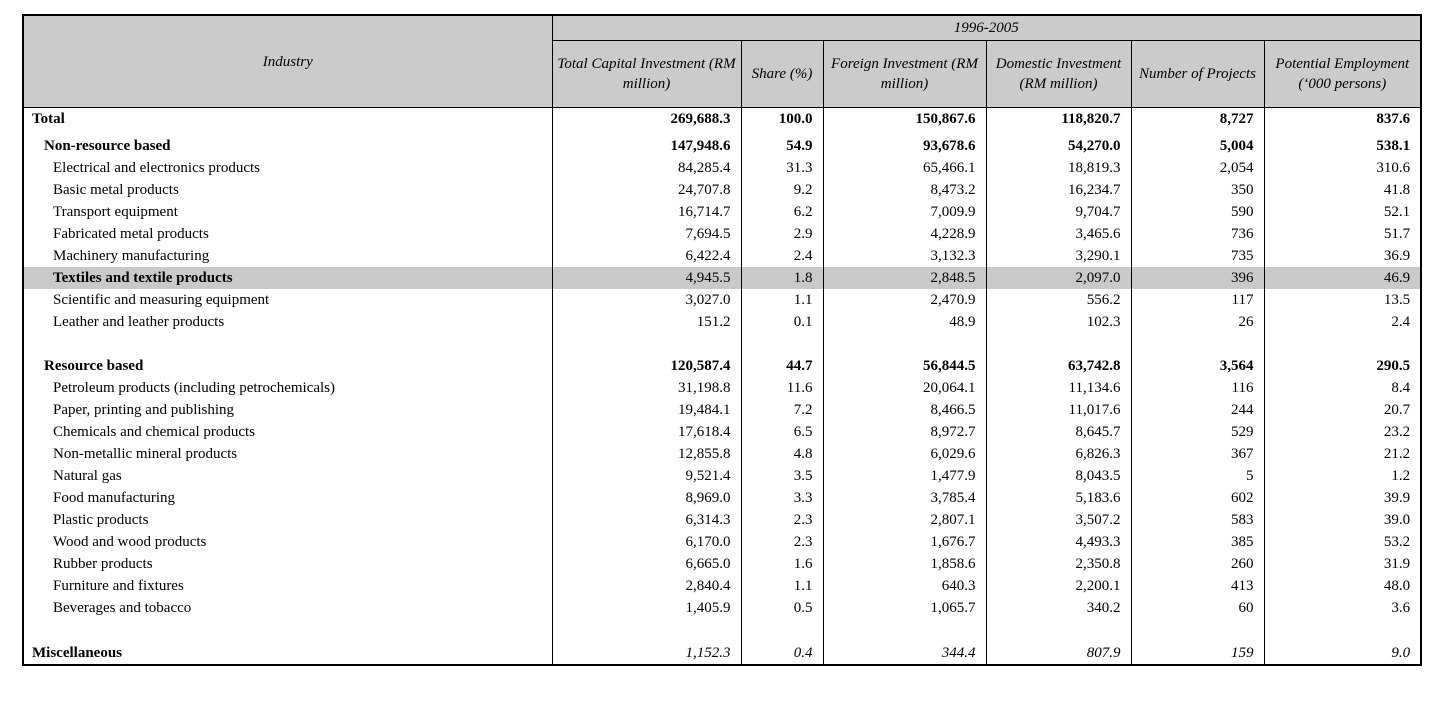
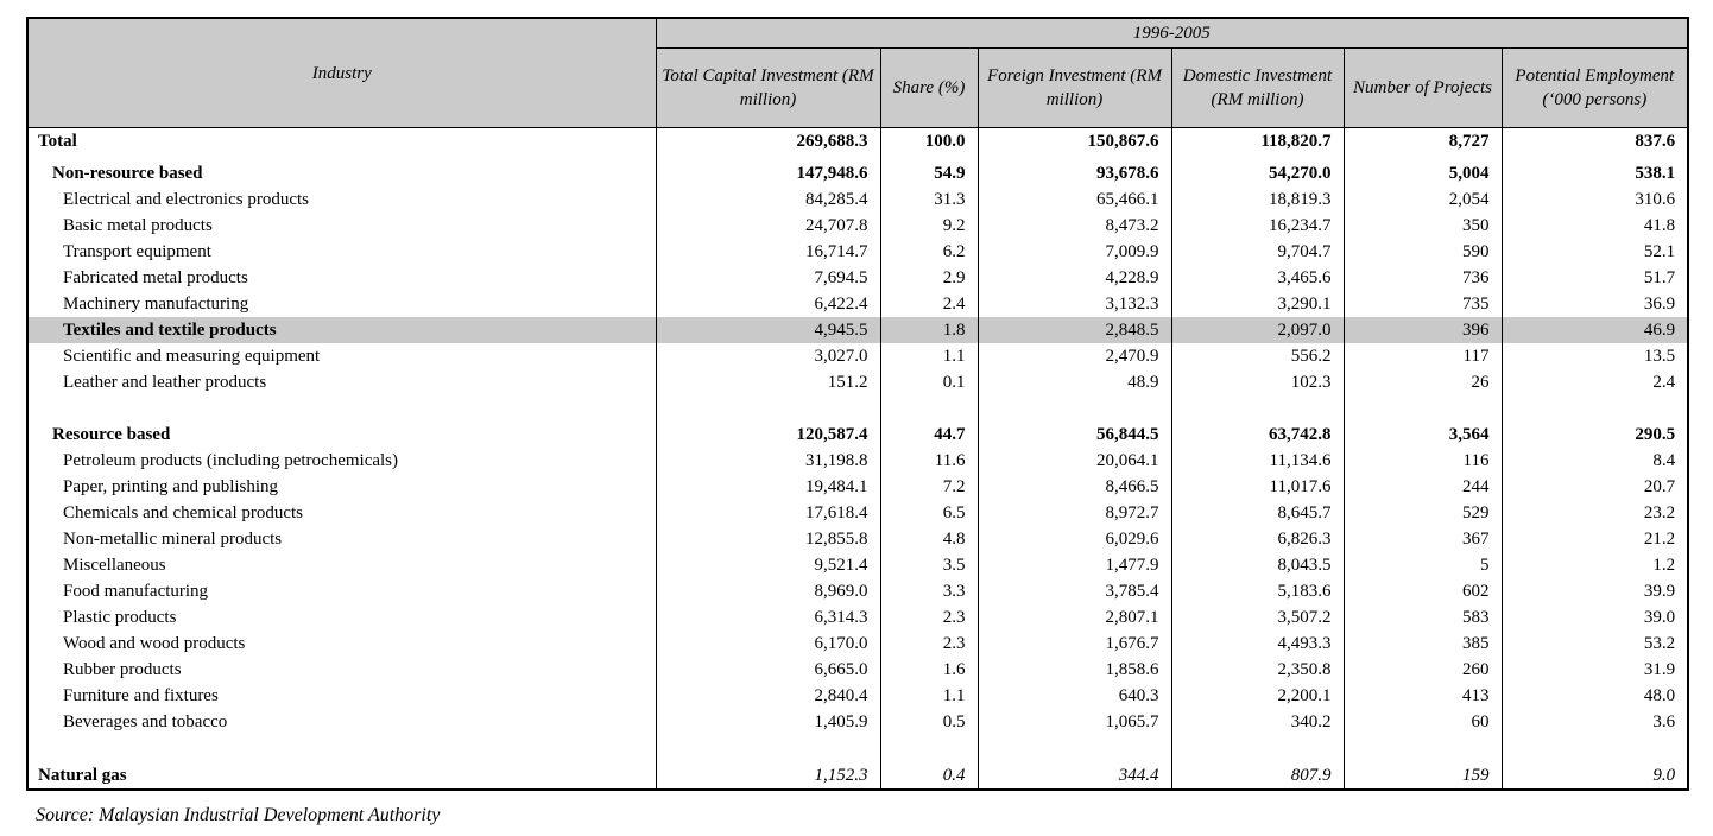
  Industry	1996-2005
  Total Capital Investment (RM million)	Share (%)	Foreign Investment (RM million)	Domestic Investment (RM million)	Number of Projects	Potential Employment (‘000 persons)
  Total	269,688.3	100.0	150,867.6	118,820.7	8,727	837.6
  Non-resource based	147,948.6	54.9	93,678.6	54,270.0	5,004	538.1
  Electrical and electronics products	84,285.4	31.3	65,466.1	18,819.3	2,054	310.6
  Basic metal products	24,707.8	9.2	8,473.2	16,234.7	350	41.8
  Transport equipment	16,714.7	6.2	7,009.9	9,704.7	590	52.1
  Fabricated metal products	7,694.5	2.9	4,228.9	3,465.6	736	51.7
  Machinery manufacturing	6,422.4	2.4	3,132.3	3,290.1	735	36.9
  Textiles and textile products	4,945.5	1.8	2,848.5	2,097.0	396	46.9
  Scientific and measuring equipment	3,027.0	1.1	2,470.9	556.2	117	13.5
  Leather and leather products	151.2	0.1	48.9	102.3	26	2.4
  Resource based	120,587.4	44.7	56,844.5	63,742.8	3,564	290.5
  Petroleum products (including petrochemicals)	31,198.8	11.6	20,064.1	11,134.6	116	8.4
  Paper, printing and publishing	19,484.1	7.2	8,466.5	11,017.6	244	20.7
  Chemicals and chemical products	17,618.4	6.5	8,972.7	8,645.7	529	23.2
  Non-metallic mineral products	12,855.8	4.8	6,029.6	6,826.3	367	21.2
- Natural gas	9,521.4	3.5	1,477.9	8,043.5	5	1.2
+ Miscellaneous	9,521.4	3.5	1,477.9	8,043.5	5	1.2
  Food manufacturing	8,969.0	3.3	3,785.4	5,183.6	602	39.9
  Plastic products	6,314.3	2.3	2,807.1	3,507.2	583	39.0
  Wood and wood products	6,170.0	2.3	1,676.7	4,493.3	385	53.2
  Rubber products	6,665.0	1.6	1,858.6	2,350.8	260	31.9
  Furniture and fixtures	2,840.4	1.1	640.3	2,200.1	413	48.0
  Beverages and tobacco	1,405.9	0.5	1,065.7	340.2	60	3.6
- Miscellaneous	1,152.3	0.4	344.4	807.9	159	9.0
+ Natural gas	1,152.3	0.4	344.4	807.9	159	9.0
+ Source: Malaysian Industrial Development Authority
